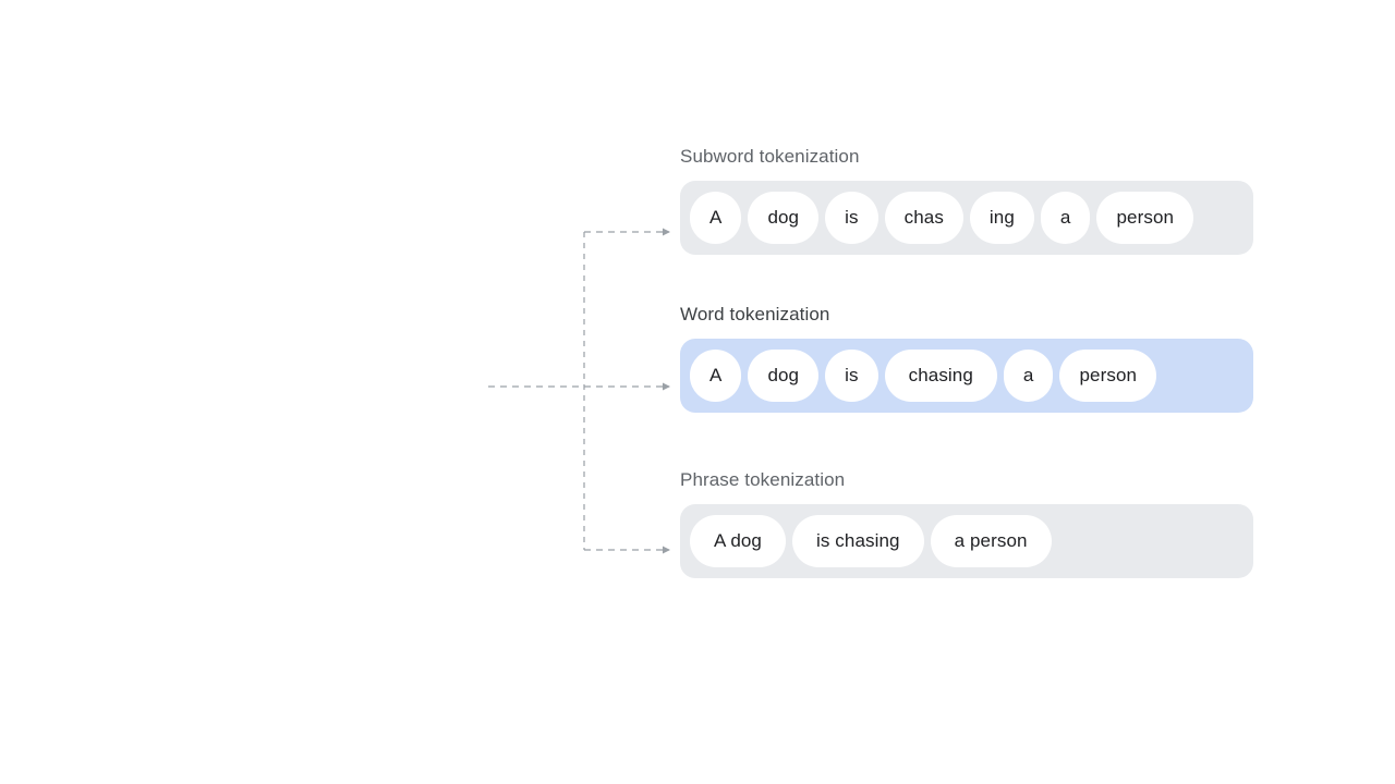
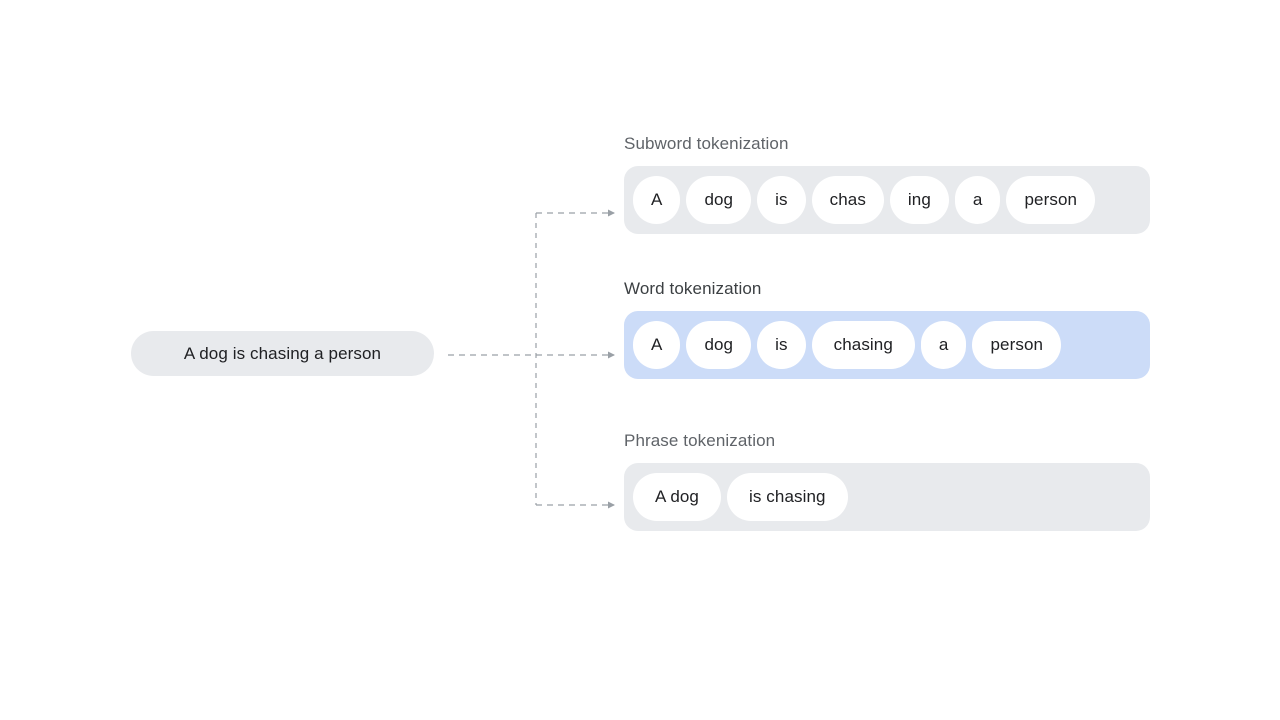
+ A dog is chasing a person
  Subword tokenization
  A
  dog
  is
  chas
  ing
  a
  person
  Word tokenization
  A
  dog
  is
  chasing
  a
  person
  Phrase tokenization
  A dog
  is chasing
- a person
